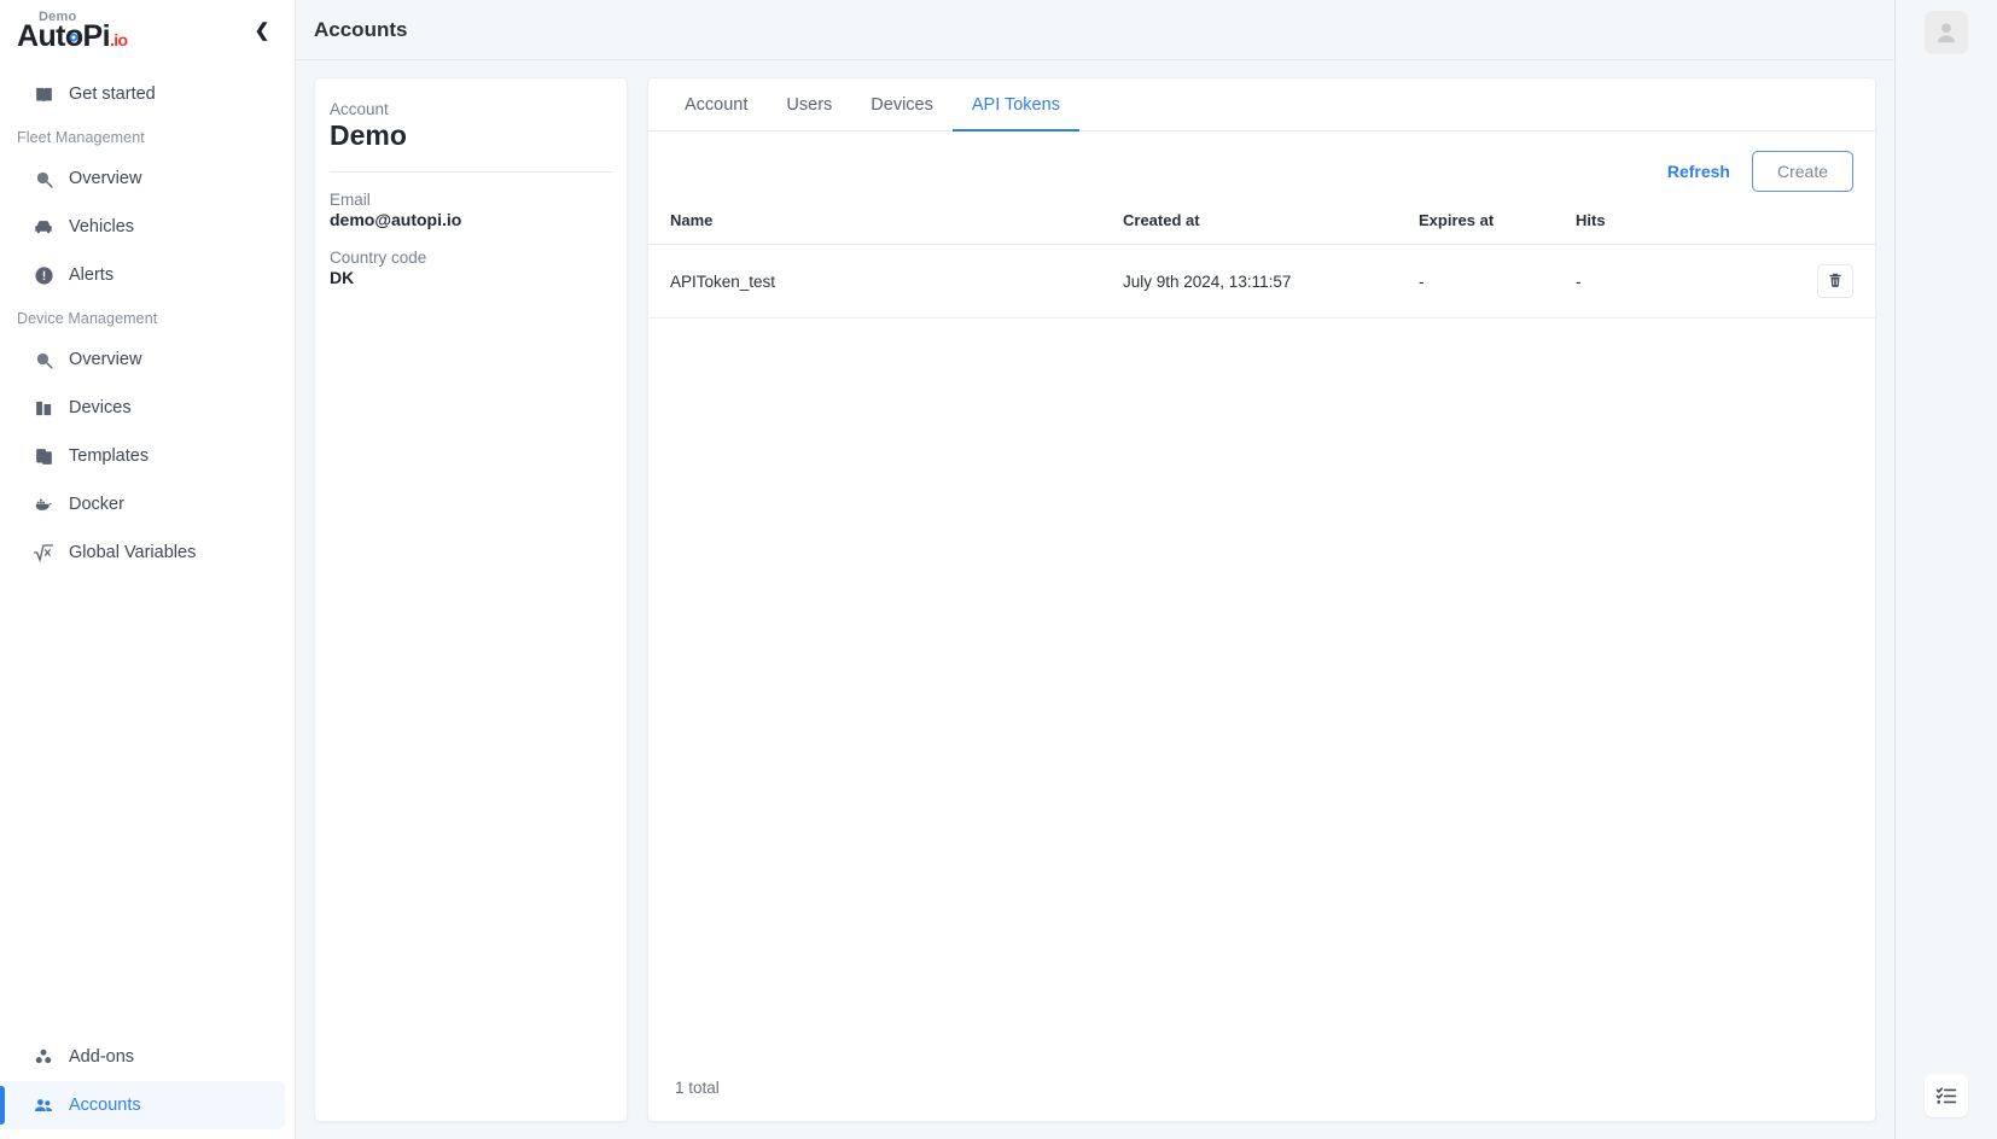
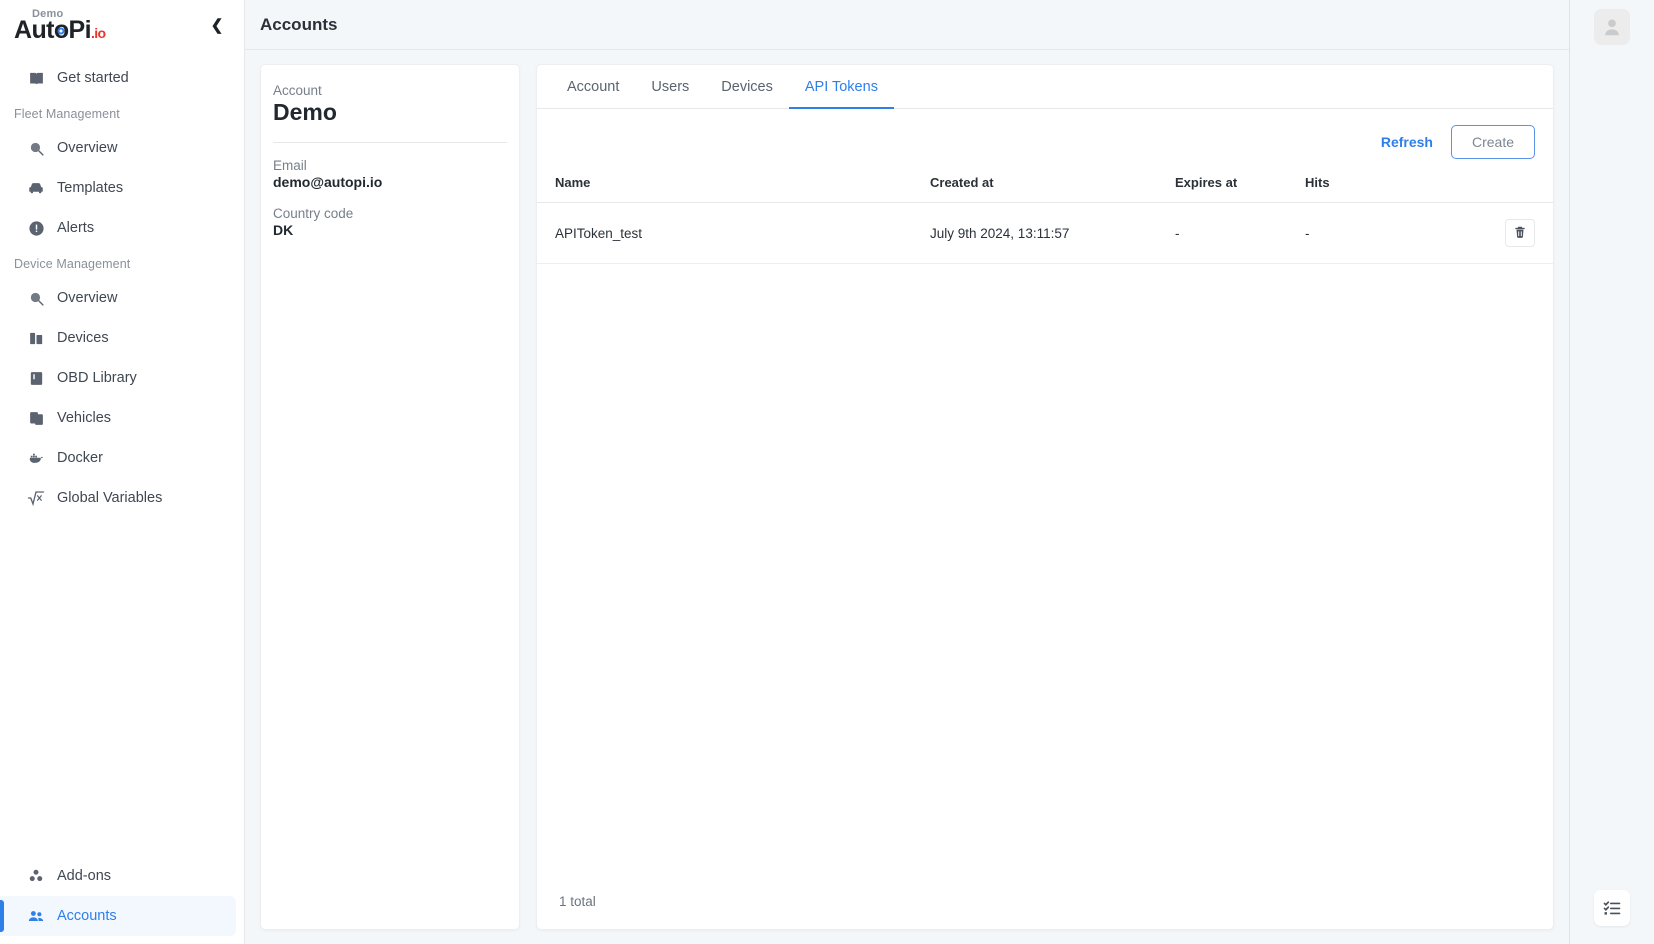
  Demo
  Aut
  Pi
  .io
  ❮
  Get started
  Fleet Management
  Overview
- Vehicles
+ Templates
  Alerts
  Device Management
  Overview
  Devices
+ OBD Library
- Templates
+ Vehicles
  Docker
  Global Variables
  Add-ons
  Accounts
  Accounts
  Account
  Demo
  Email
  demo@autopi.io
  Country code
  DK
  Account
  Users
  Devices
  API Tokens
  Refresh
  Create
  Name	Created at	Expires at	Hits
  APIToken_test	July 9th 2024, 13:11:57	-	-
  1 total
